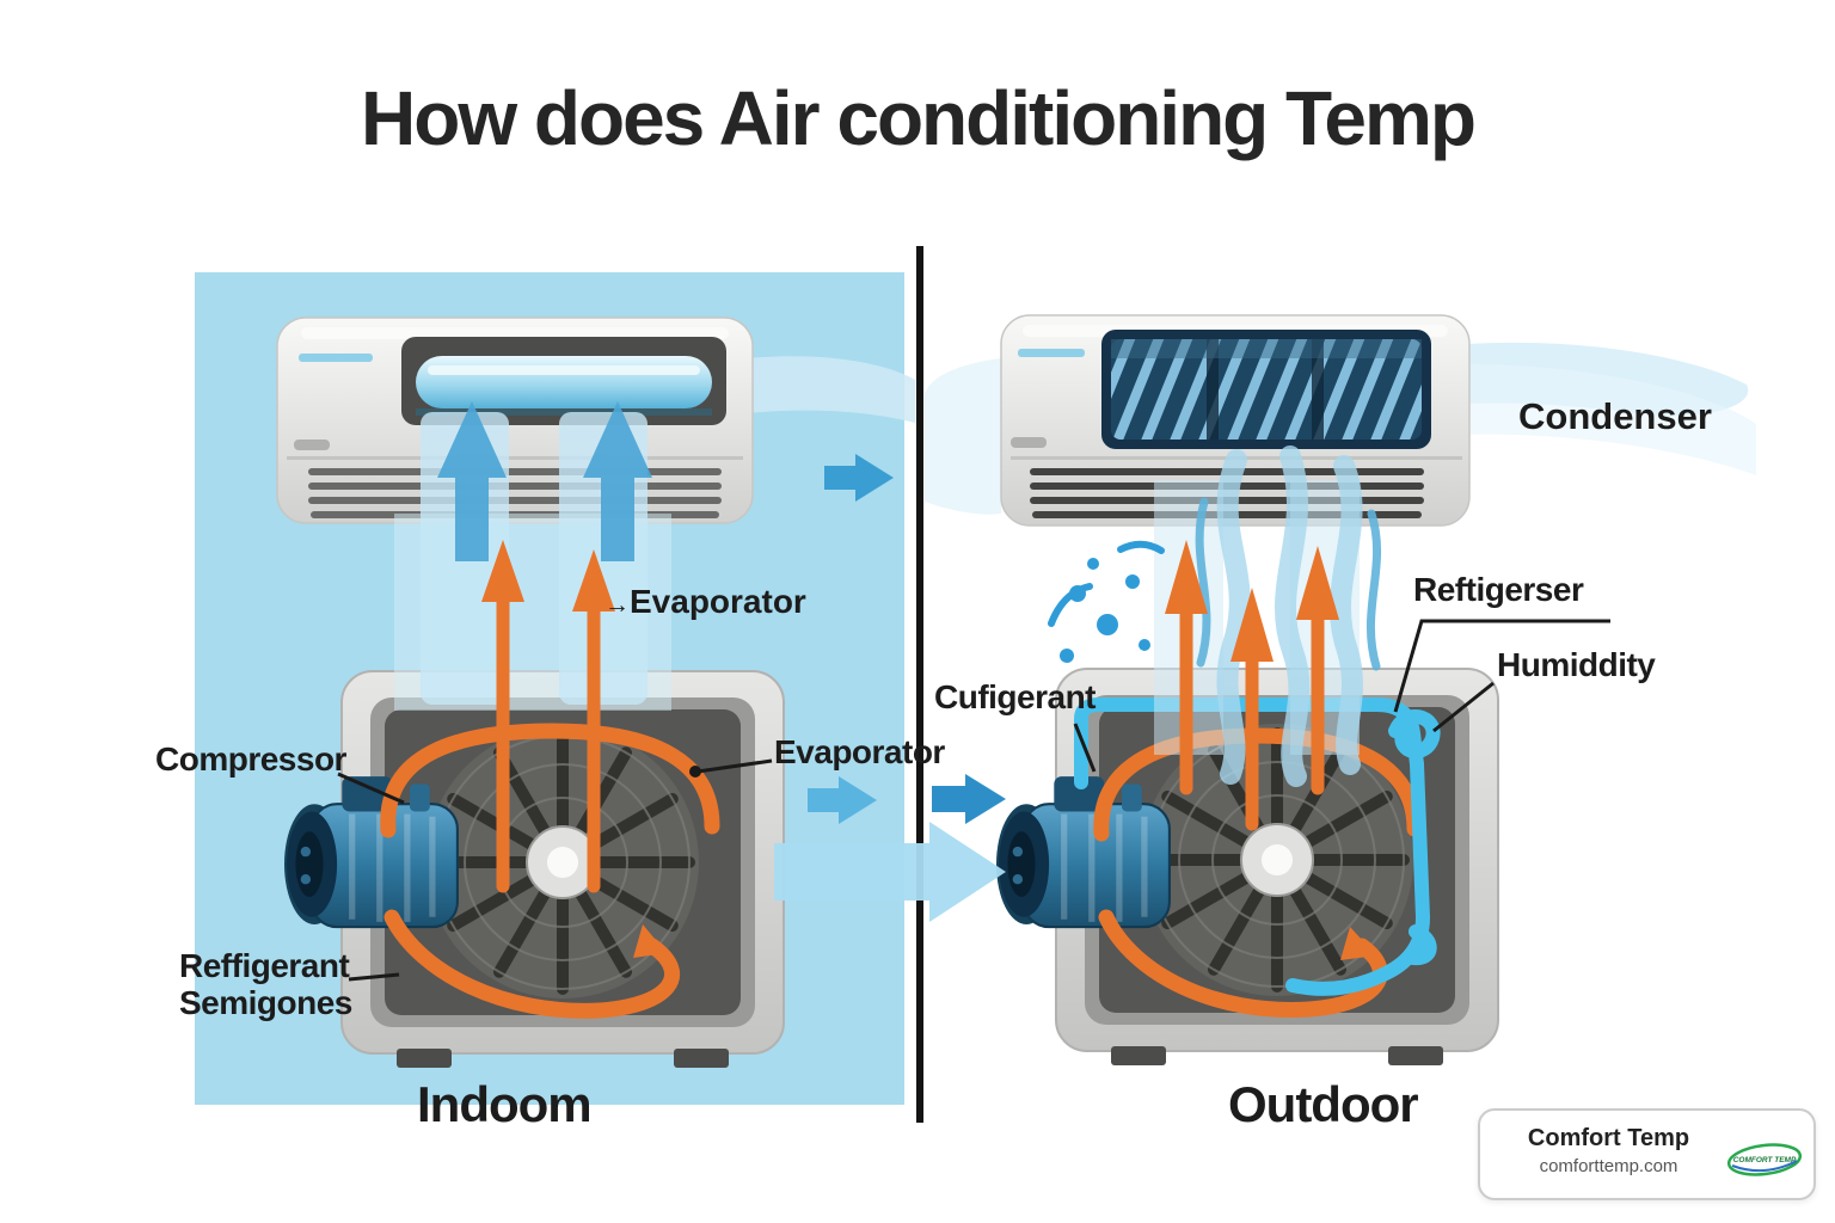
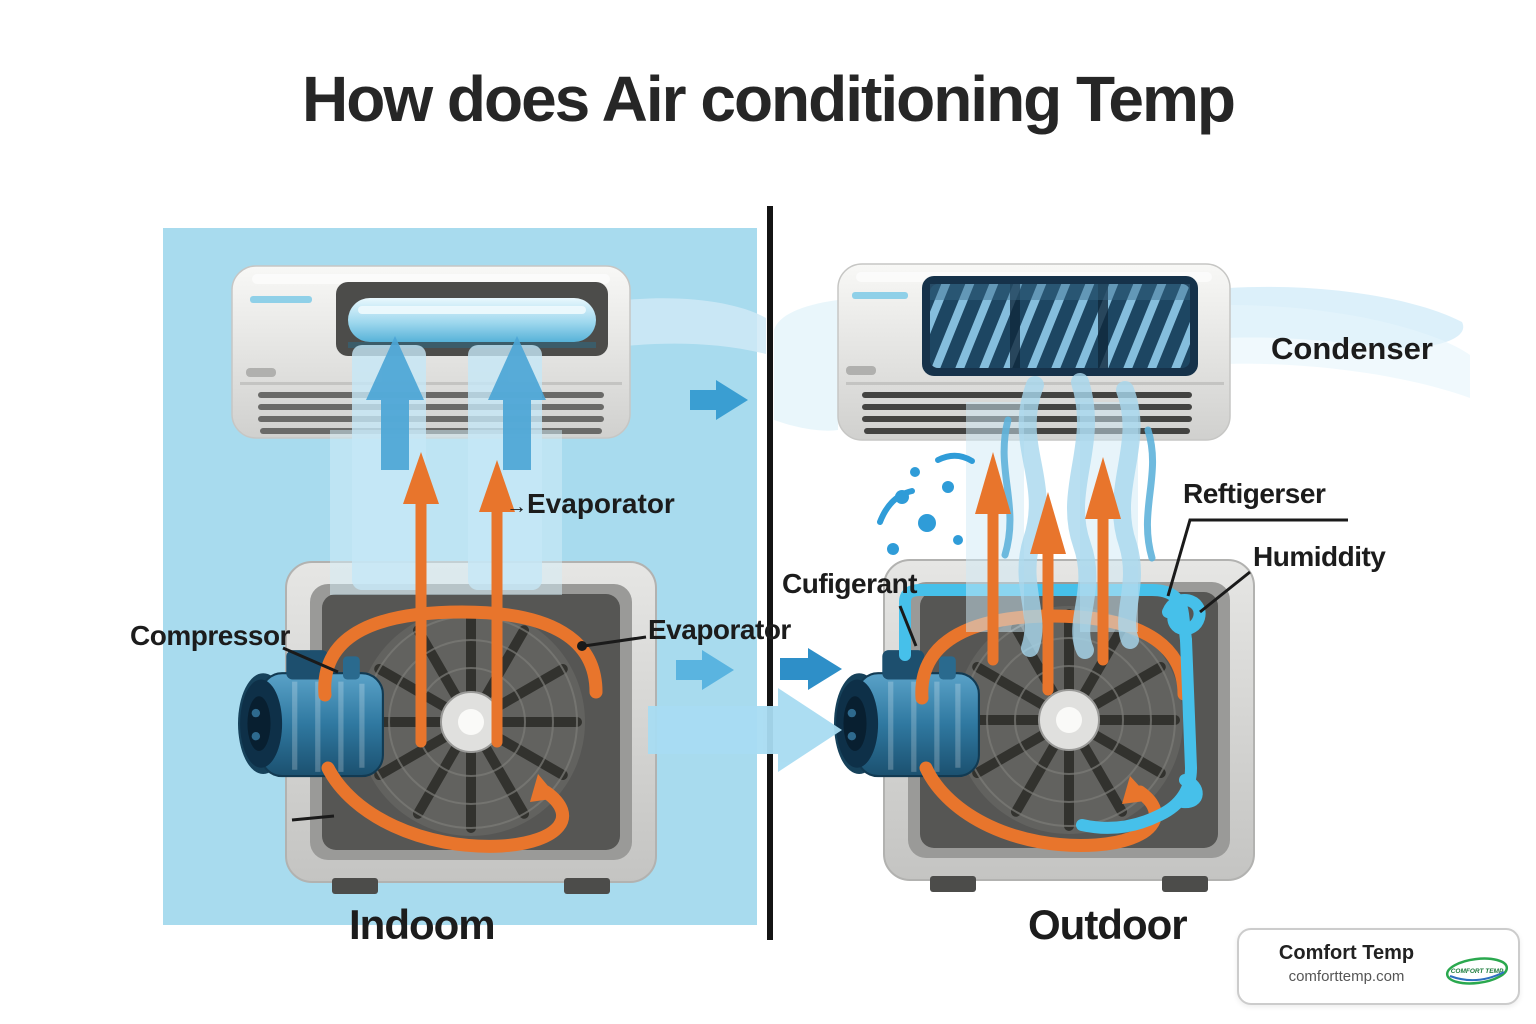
  How does Air conditioning Temp
  →Evaporator
  Compressor
  Evaporator
- Reffigerant
- Semigones
  Indoom
  Cufigerant
  Condenser
  Reftigerser
  Humiddity
  Outdoor
  Comfort Temp
  comforttemp.com
